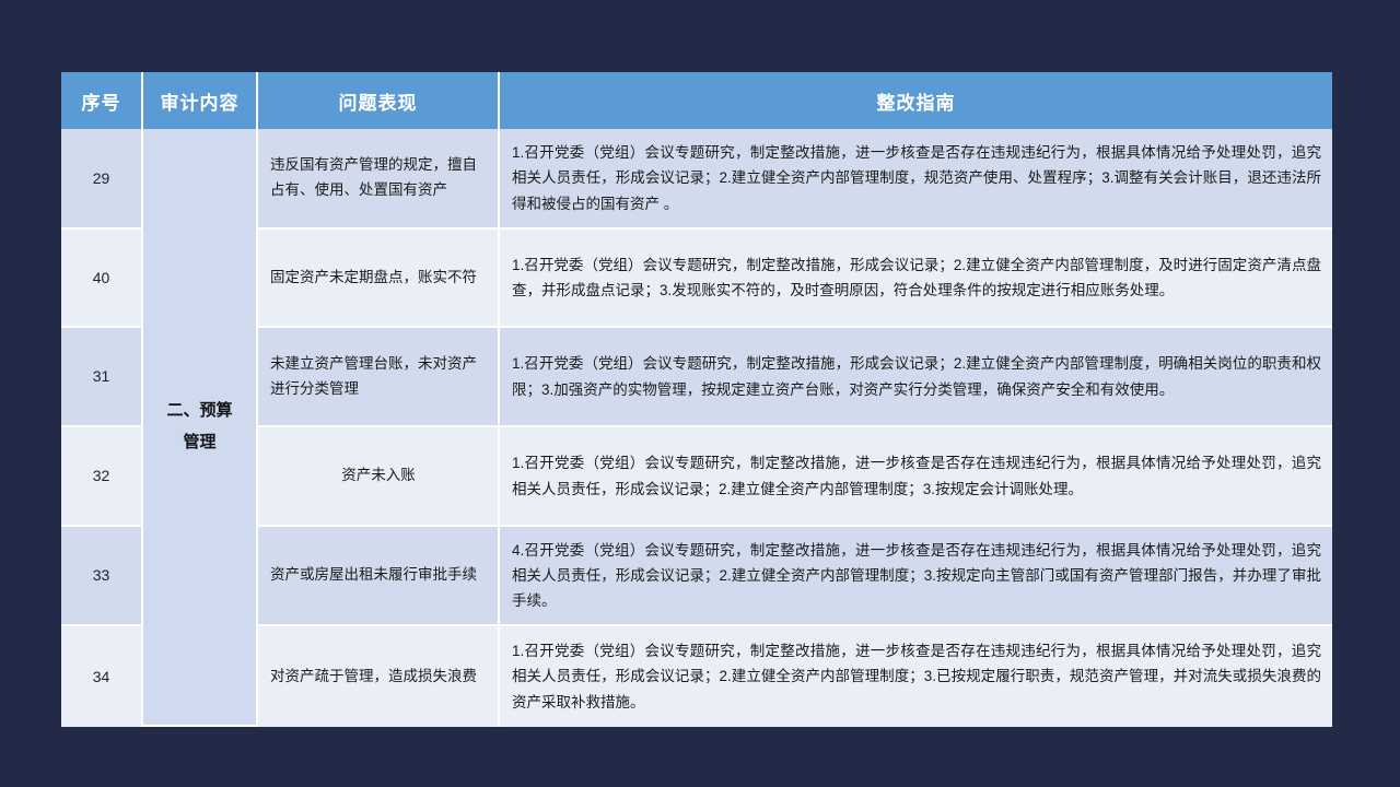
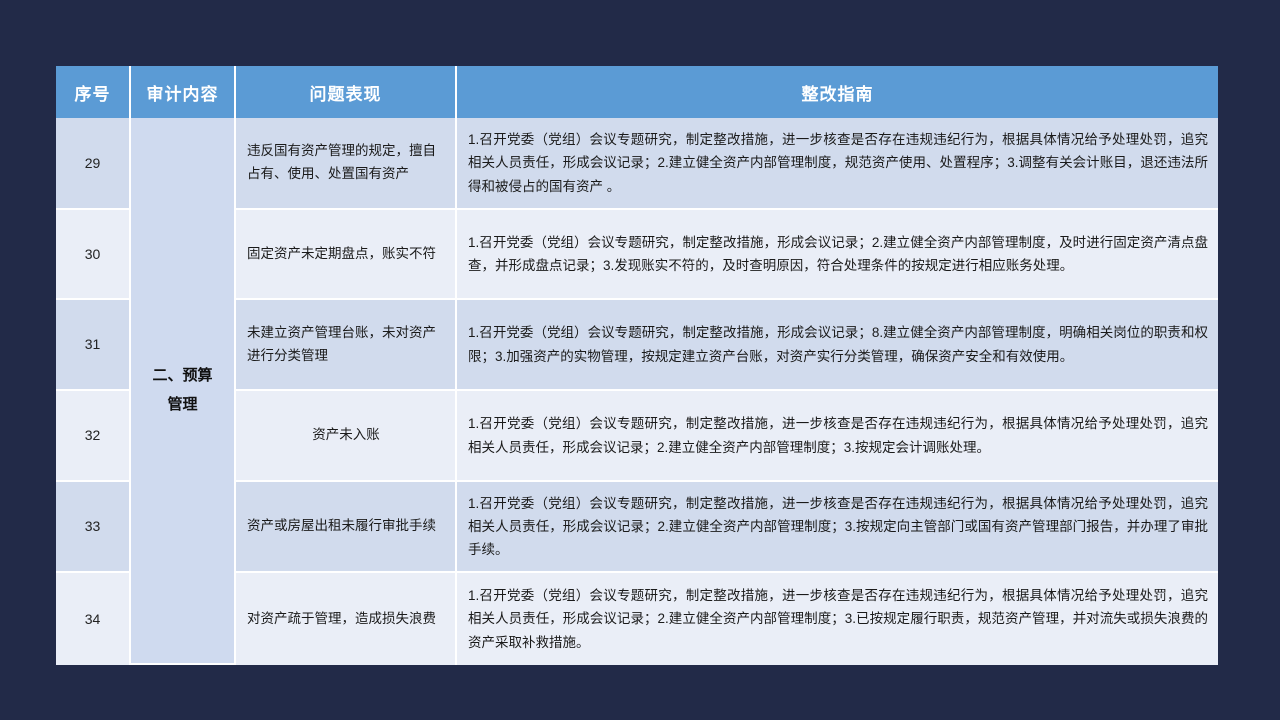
  序号	审计内容	问题表现	整改指南
  29	二、预算 管理	违反国有资产管理的规定，擅自占有、使用、处置国有资产	1.召开党委（党组）会议专题研究，制定整改措施，进一步核查是否存在违规违纪行为，根据具体情况给予处理处罚，追究相关人员责任，形成会议记录；2.建立健全资产内部管理制度，规范资产使用、处置程序；3.调整有关会计账目，退还违法所得和被侵占的国有资产 。
- 40	固定资产未定期盘点，账实不符	1.召开党委（党组）会议专题研究，制定整改措施，形成会议记录；2.建立健全资产内部管理制度，及时进行固定资产清点盘查，并形成盘点记录；3.发现账实不符的，及时查明原因，符合处理条件的按规定进行相应账务处理。
+ 30	固定资产未定期盘点，账实不符	1.召开党委（党组）会议专题研究，制定整改措施，形成会议记录；2.建立健全资产内部管理制度，及时进行固定资产清点盘查，并形成盘点记录；3.发现账实不符的，及时查明原因，符合处理条件的按规定进行相应账务处理。
- 31	未建立资产管理台账，未对资产进行分类管理	1.召开党委（党组）会议专题研究，制定整改措施，形成会议记录；2.建立健全资产内部管理制度，明确相关岗位的职责和权限；3.加强资产的实物管理，按规定建立资产台账，对资产实行分类管理，确保资产安全和有效使用。
+ 31	未建立资产管理台账，未对资产进行分类管理	1.召开党委（党组）会议专题研究，制定整改措施，形成会议记录；8.建立健全资产内部管理制度，明确相关岗位的职责和权限；3.加强资产的实物管理，按规定建立资产台账，对资产实行分类管理，确保资产安全和有效使用。
  32	资产未入账	1.召开党委（党组）会议专题研究，制定整改措施，进一步核查是否存在违规违纪行为，根据具体情况给予处理处罚，追究相关人员责任，形成会议记录；2.建立健全资产内部管理制度；3.按规定会计调账处理。
- 33	资产或房屋出租未履行审批手续	4.召开党委（党组）会议专题研究，制定整改措施，进一步核查是否存在违规违纪行为，根据具体情况给予处理处罚，追究相关人员责任，形成会议记录；2.建立健全资产内部管理制度；3.按规定向主管部门或国有资产管理部门报告，并办理了审批手续。
+ 33	资产或房屋出租未履行审批手续	1.召开党委（党组）会议专题研究，制定整改措施，进一步核查是否存在违规违纪行为，根据具体情况给予处理处罚，追究相关人员责任，形成会议记录；2.建立健全资产内部管理制度；3.按规定向主管部门或国有资产管理部门报告，并办理了审批手续。
  34	对资产疏于管理，造成损失浪费	1.召开党委（党组）会议专题研究，制定整改措施，进一步核查是否存在违规违纪行为，根据具体情况给予处理处罚，追究相关人员责任，形成会议记录；2.建立健全资产内部管理制度；3.已按规定履行职责，规范资产管理，并对流失或损失浪费的资产采取补救措施。
